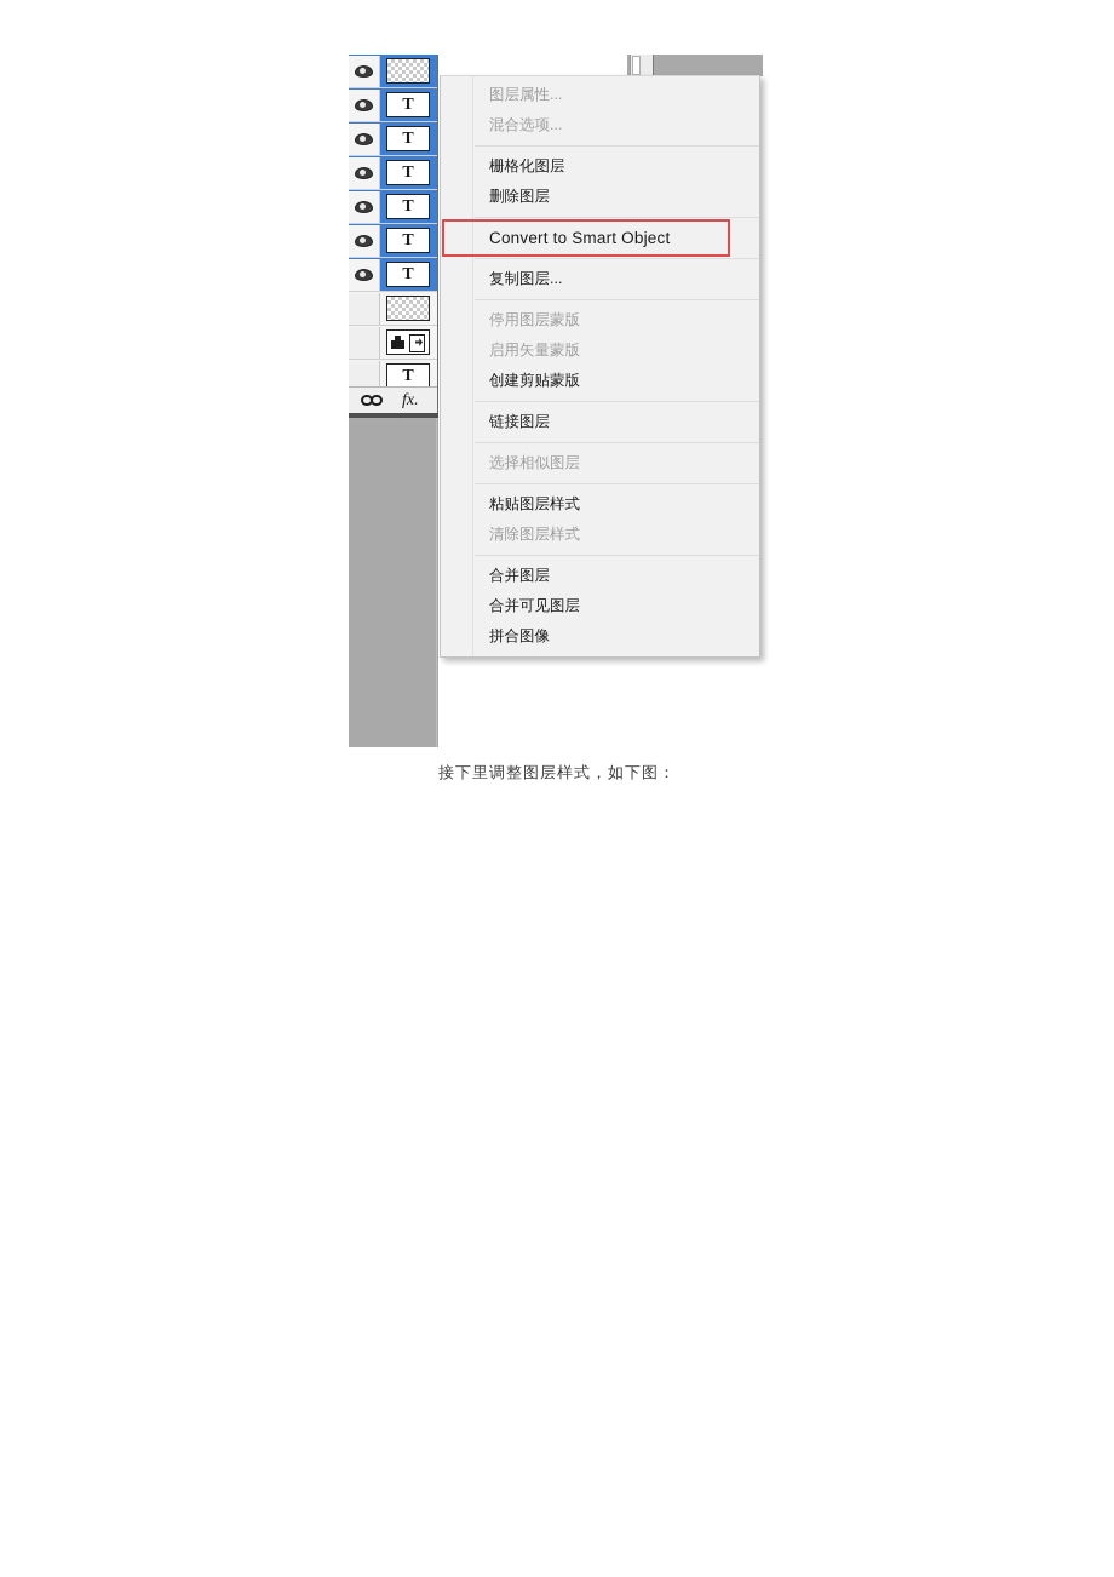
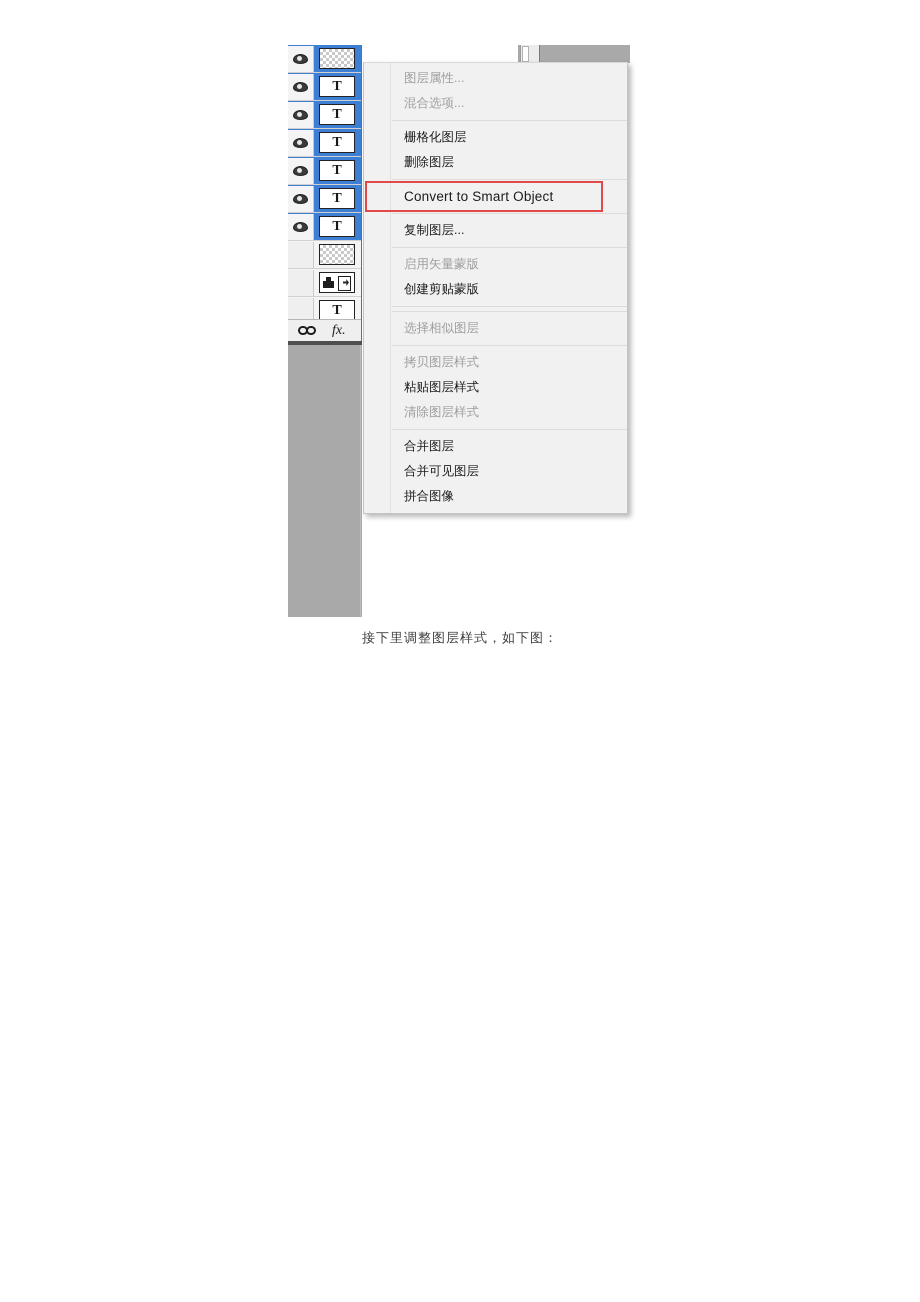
  T
  T
  T
  T
  T
  T
  T
  fx
  图层 0
  图层属性...
  混合选项...
  栅格化图层
  删除图层
  Convert to Smart Object
  复制图层...
- 停用图层蒙版
  启用矢量蒙版
  创建剪贴蒙版
- 链接图层
  选择相似图层
+ 拷贝图层样式
  粘贴图层样式
  清除图层样式
  合并图层
  合并可见图层
  拼合图像
  接下里调整图层样式，如下图：
